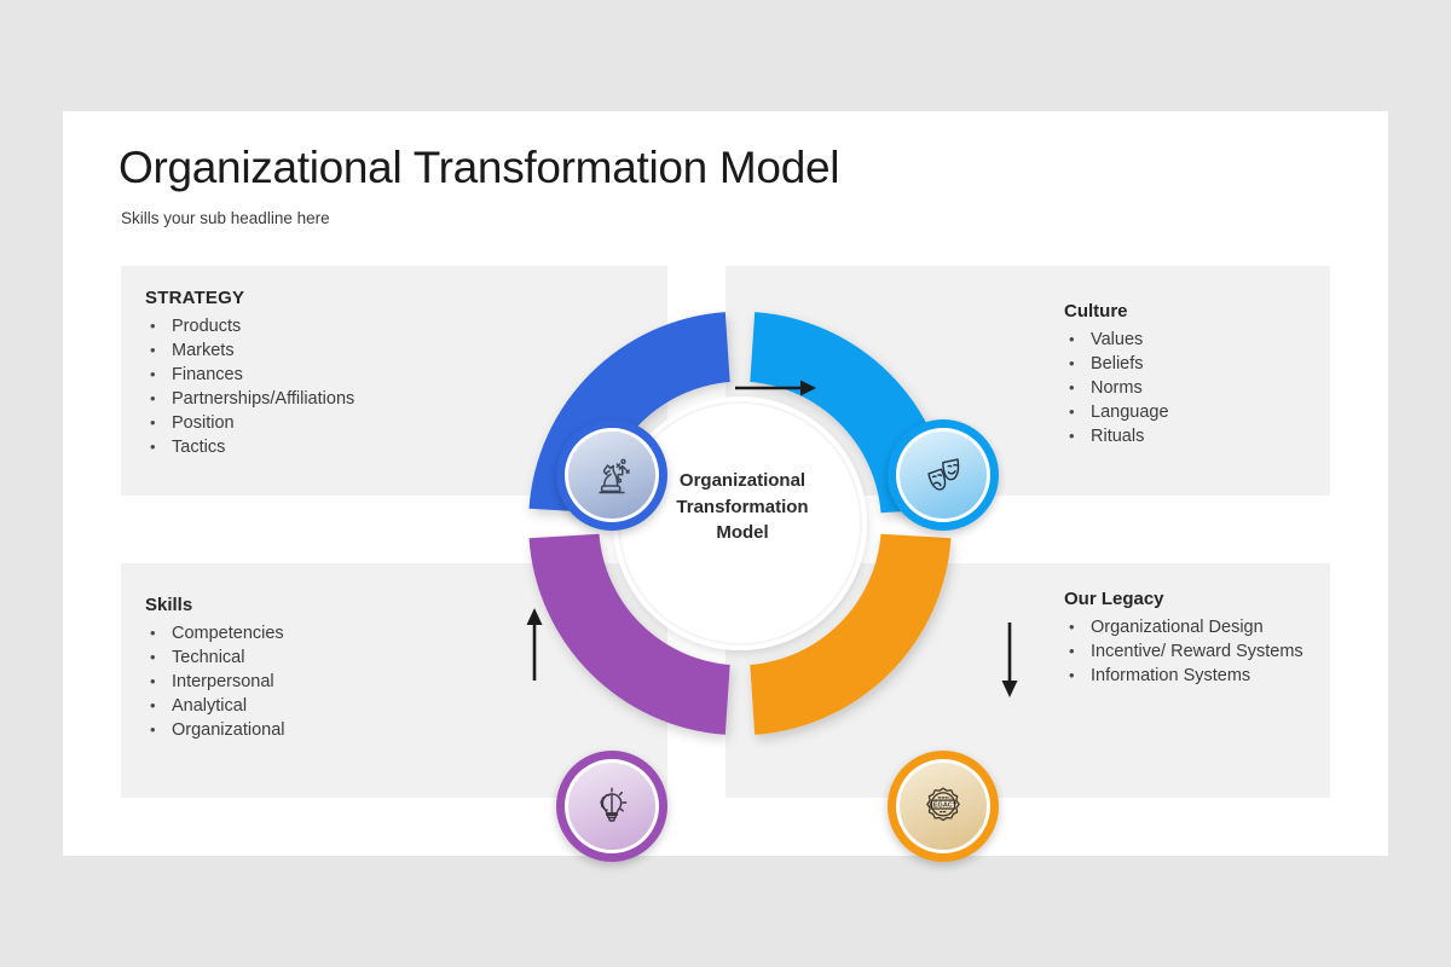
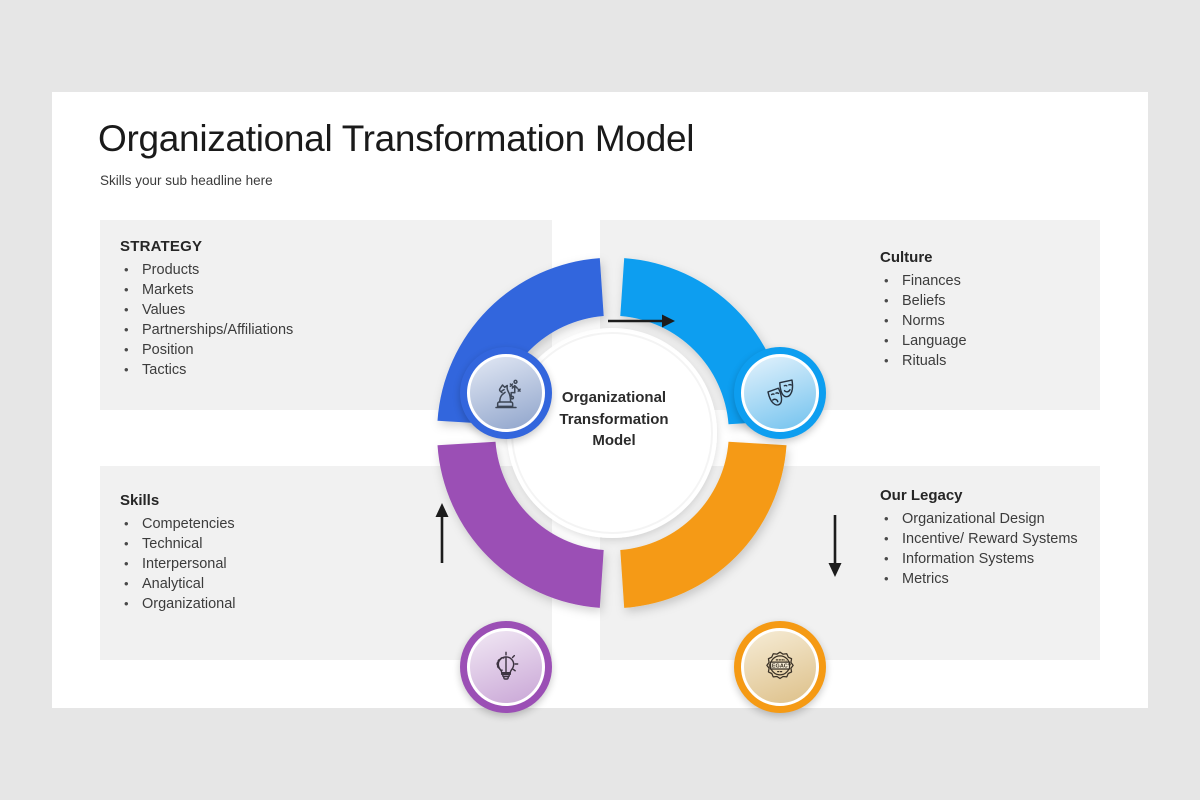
  Organizational Transformation Model
  Skills your sub headline here
  STRATEGY
  Products
  Markets
- Finances
+ Values
  Partnerships/Affiliations
  Position
  Tactics
  Culture
- Values
+ Finances
  Beliefs
  Norms
  Language
  Rituals
  Skills
  Competencies
  Technical
  Interpersonal
  Analytical
  Organizational
  Our Legacy
  Organizational Design
  Incentive/ Reward Systems
  Information Systems
+ Metrics
  Organizational
  Transformation
  Model
